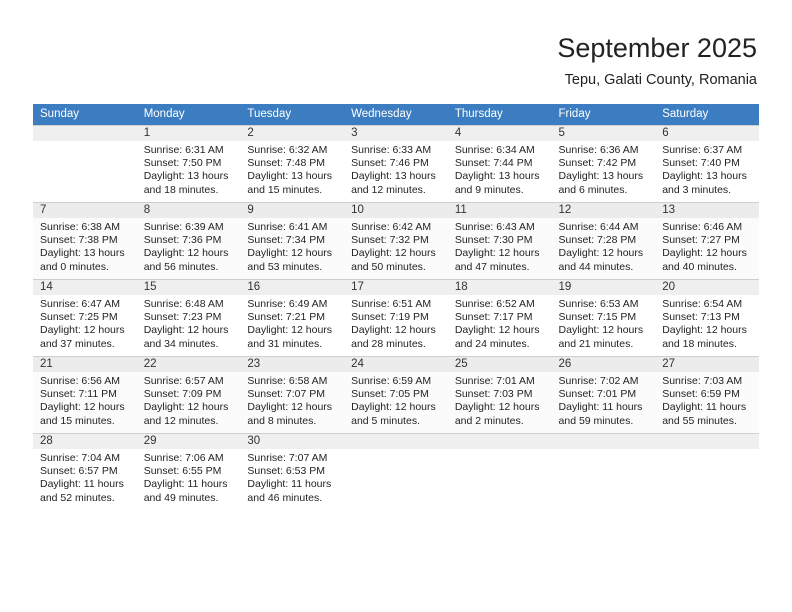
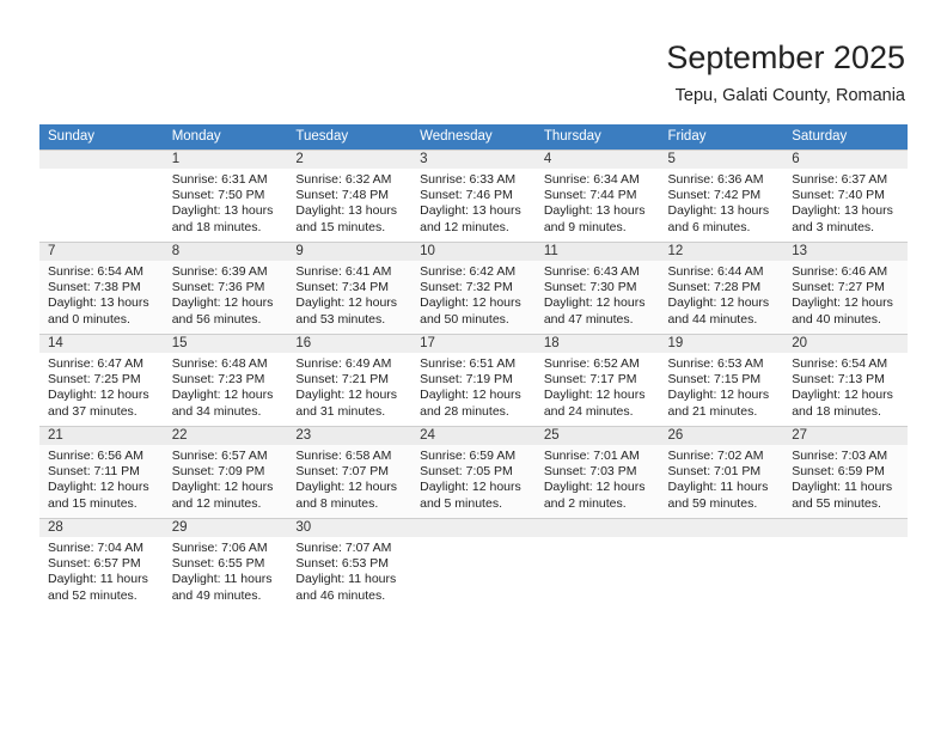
  September 2025
  Tepu, Galati County, Romania
  Sunday	Monday	Tuesday	Wednesday	Thursday	Friday	Saturday
  	1 Sunrise: 6:31 AM Sunset: 7:50 PM Daylight: 13 hours and 18 minutes.	2 Sunrise: 6:32 AM Sunset: 7:48 PM Daylight: 13 hours and 15 minutes.	3 Sunrise: 6:33 AM Sunset: 7:46 PM Daylight: 13 hours and 12 minutes.	4 Sunrise: 6:34 AM Sunset: 7:44 PM Daylight: 13 hours and 9 minutes.	5 Sunrise: 6:36 AM Sunset: 7:42 PM Daylight: 13 hours and 6 minutes.	6 Sunrise: 6:37 AM Sunset: 7:40 PM Daylight: 13 hours and 3 minutes.
- 7 Sunrise: 6:38 AM Sunset: 7:38 PM Daylight: 13 hours and 0 minutes.	8 Sunrise: 6:39 AM Sunset: 7:36 PM Daylight: 12 hours and 56 minutes.	9 Sunrise: 6:41 AM Sunset: 7:34 PM Daylight: 12 hours and 53 minutes.	10 Sunrise: 6:42 AM Sunset: 7:32 PM Daylight: 12 hours and 50 minutes.	11 Sunrise: 6:43 AM Sunset: 7:30 PM Daylight: 12 hours and 47 minutes.	12 Sunrise: 6:44 AM Sunset: 7:28 PM Daylight: 12 hours and 44 minutes.	13 Sunrise: 6:46 AM Sunset: 7:27 PM Daylight: 12 hours and 40 minutes.
+ 7 Sunrise: 6:54 AM Sunset: 7:38 PM Daylight: 13 hours and 0 minutes.	8 Sunrise: 6:39 AM Sunset: 7:36 PM Daylight: 12 hours and 56 minutes.	9 Sunrise: 6:41 AM Sunset: 7:34 PM Daylight: 12 hours and 53 minutes.	10 Sunrise: 6:42 AM Sunset: 7:32 PM Daylight: 12 hours and 50 minutes.	11 Sunrise: 6:43 AM Sunset: 7:30 PM Daylight: 12 hours and 47 minutes.	12 Sunrise: 6:44 AM Sunset: 7:28 PM Daylight: 12 hours and 44 minutes.	13 Sunrise: 6:46 AM Sunset: 7:27 PM Daylight: 12 hours and 40 minutes.
  14 Sunrise: 6:47 AM Sunset: 7:25 PM Daylight: 12 hours and 37 minutes.	15 Sunrise: 6:48 AM Sunset: 7:23 PM Daylight: 12 hours and 34 minutes.	16 Sunrise: 6:49 AM Sunset: 7:21 PM Daylight: 12 hours and 31 minutes.	17 Sunrise: 6:51 AM Sunset: 7:19 PM Daylight: 12 hours and 28 minutes.	18 Sunrise: 6:52 AM Sunset: 7:17 PM Daylight: 12 hours and 24 minutes.	19 Sunrise: 6:53 AM Sunset: 7:15 PM Daylight: 12 hours and 21 minutes.	20 Sunrise: 6:54 AM Sunset: 7:13 PM Daylight: 12 hours and 18 minutes.
  21 Sunrise: 6:56 AM Sunset: 7:11 PM Daylight: 12 hours and 15 minutes.	22 Sunrise: 6:57 AM Sunset: 7:09 PM Daylight: 12 hours and 12 minutes.	23 Sunrise: 6:58 AM Sunset: 7:07 PM Daylight: 12 hours and 8 minutes.	24 Sunrise: 6:59 AM Sunset: 7:05 PM Daylight: 12 hours and 5 minutes.	25 Sunrise: 7:01 AM Sunset: 7:03 PM Daylight: 12 hours and 2 minutes.	26 Sunrise: 7:02 AM Sunset: 7:01 PM Daylight: 11 hours and 59 minutes.	27 Sunrise: 7:03 AM Sunset: 6:59 PM Daylight: 11 hours and 55 minutes.
  28 Sunrise: 7:04 AM Sunset: 6:57 PM Daylight: 11 hours and 52 minutes.	29 Sunrise: 7:06 AM Sunset: 6:55 PM Daylight: 11 hours and 49 minutes.	30 Sunrise: 7:07 AM Sunset: 6:53 PM Daylight: 11 hours and 46 minutes.
